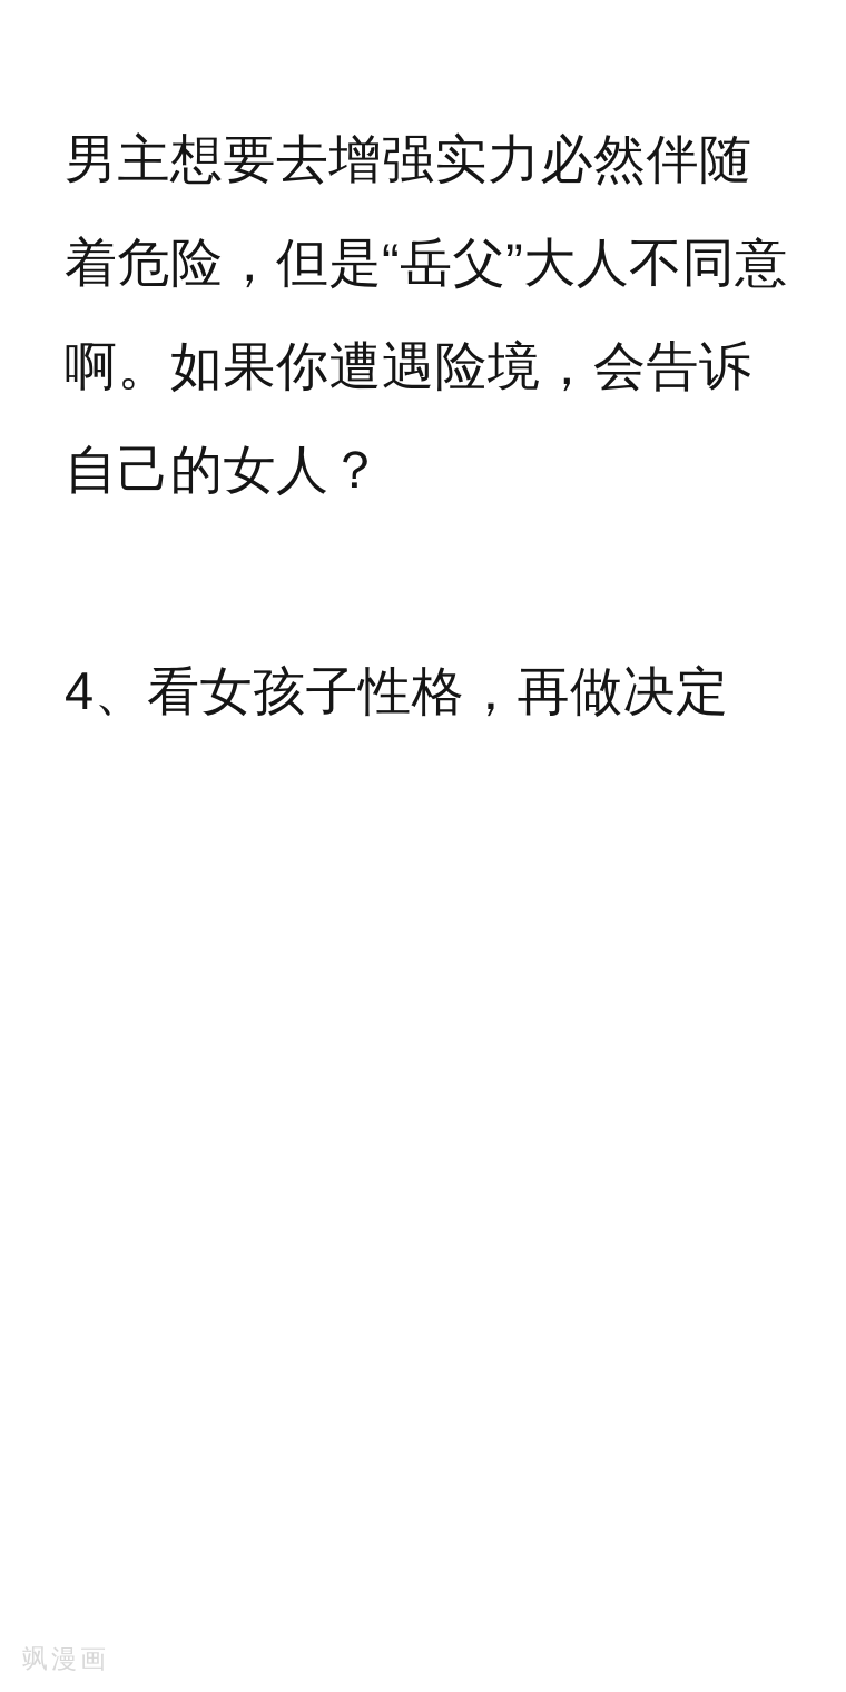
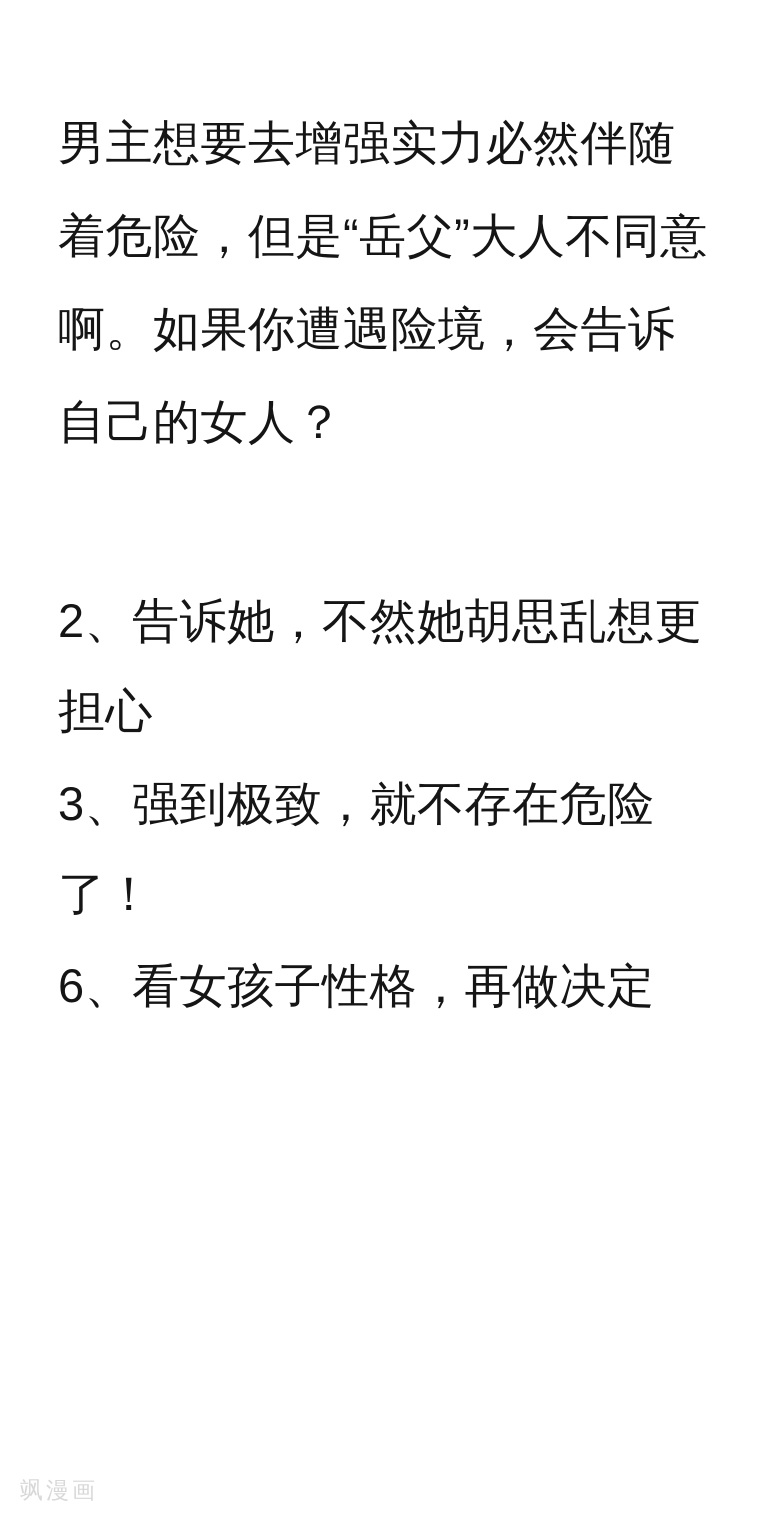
  男主想要去增强实力必然伴随着危险，但是“岳父”大人不同意啊。如果你遭遇险境，会告诉自己的女人？
+ 2、告诉她，不然她胡思乱想更担心
+ 3、强到极致，就不存在危险了！
- 4、看女孩子性格，再做决定
+ 6、看女孩子性格，再做决定
  飒漫画
